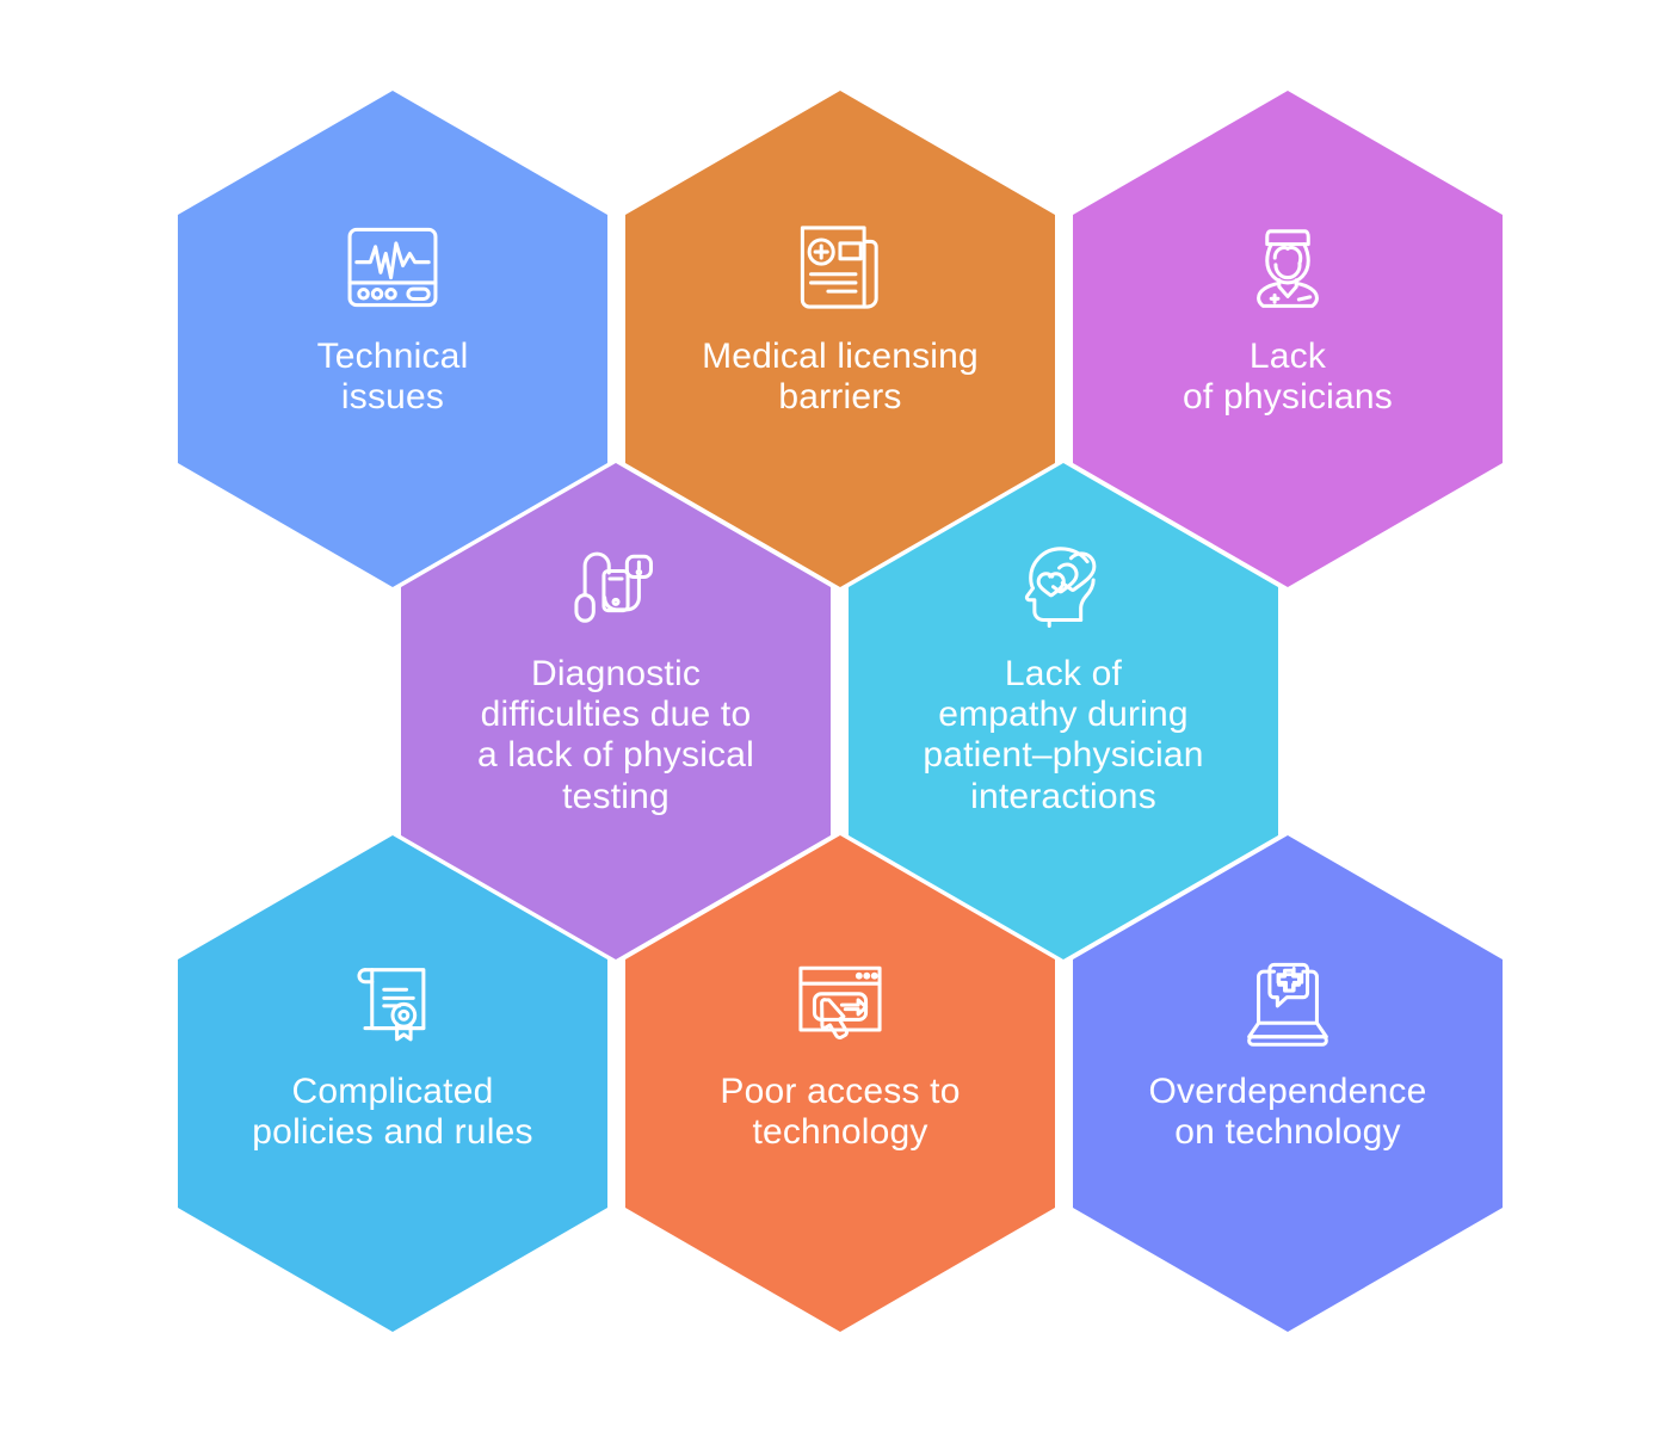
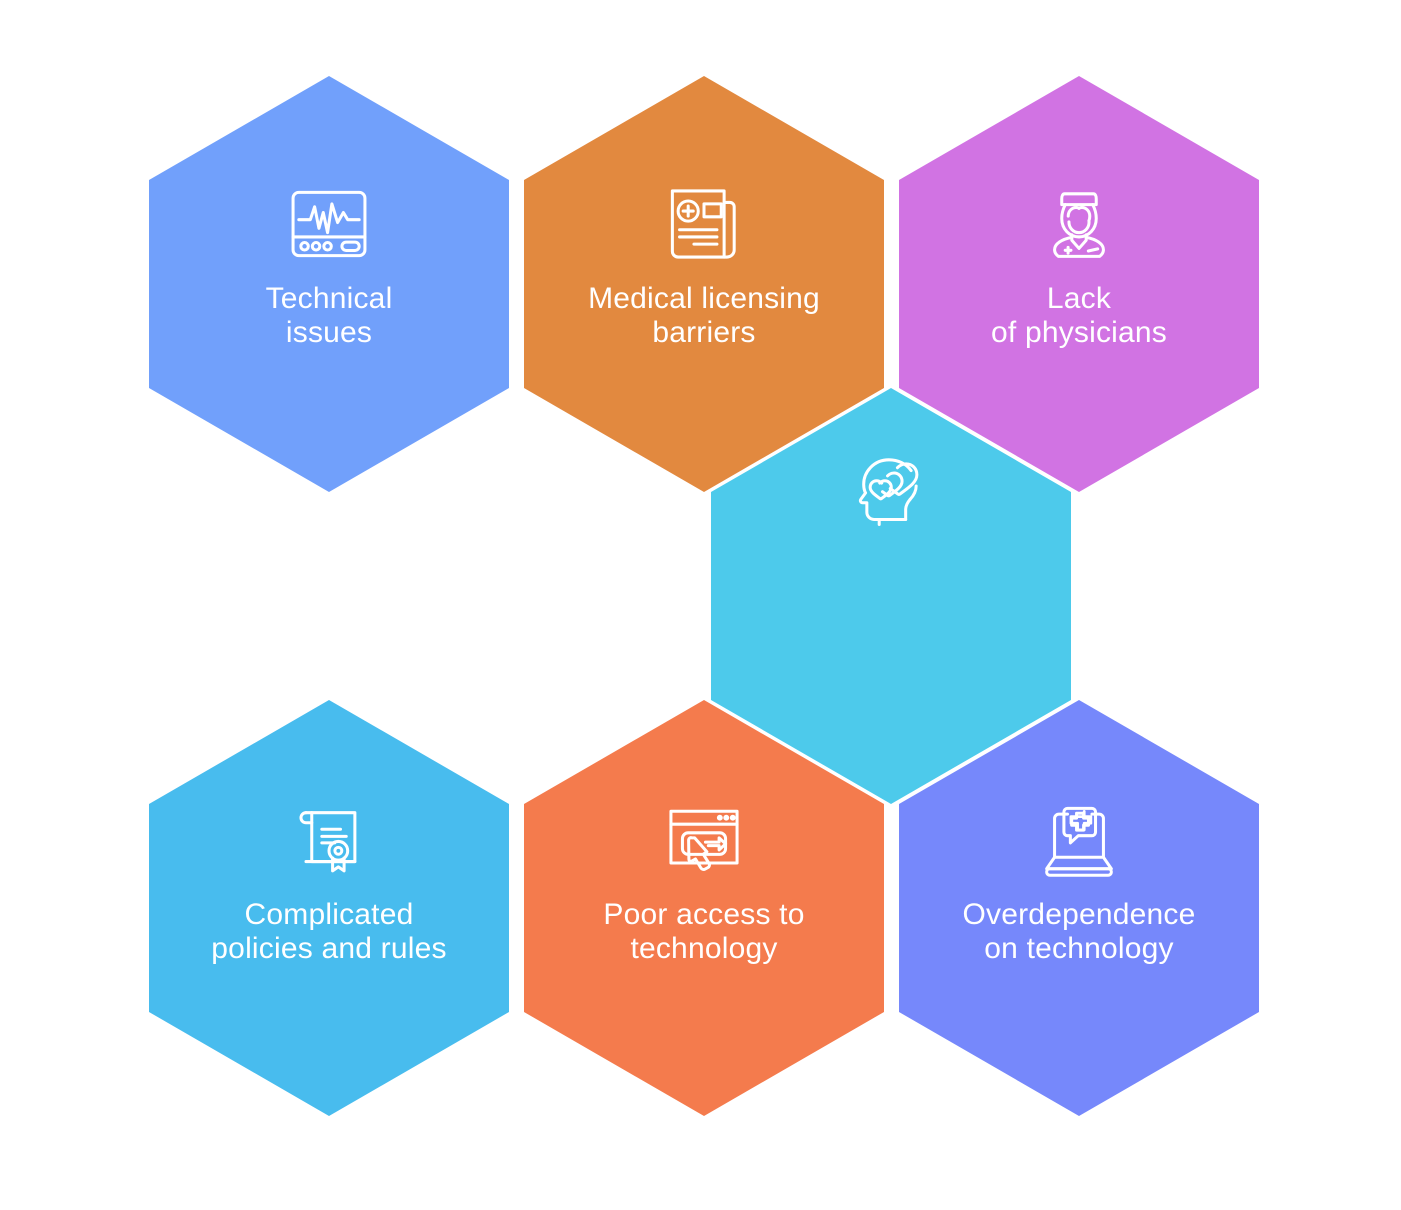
  Technical
  issues
  Medical licensing
  barriers
  Lack
  of physicians
- Diagnostic
- difficulties due to
- a lack of physical
- testing
- Lack of
- empathy during
- patient–physician
- interactions
  Complicated
  policies and rules
  Poor access to
  technology
  Overdependence
  on technology
